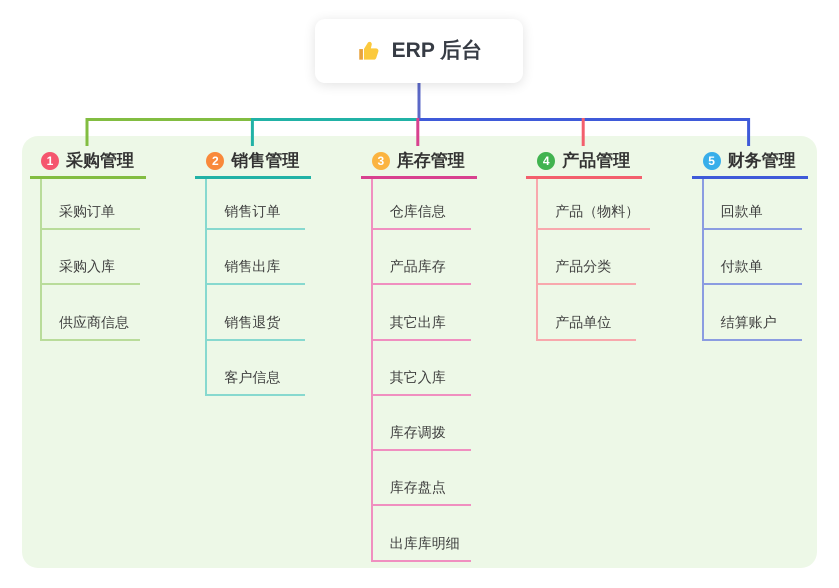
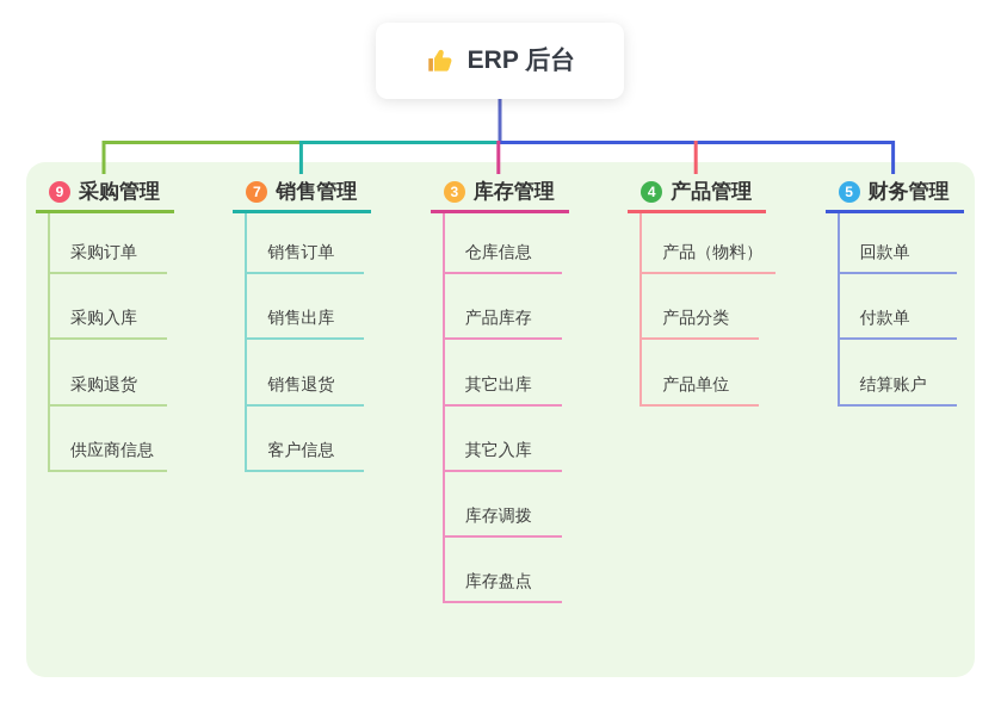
  ERP 后台
- 1
+ 9
  采购管理
  采购订单
  采购入库
+ 采购退货
  供应商信息
- 2
+ 7
  销售管理
  销售订单
  销售出库
  销售退货
  客户信息
  3
  库存管理
  仓库信息
  产品库存
  其它出库
  其它入库
  库存调拨
  库存盘点
- 出库库明细
  4
  产品管理
  产品（物料）
  产品分类
  产品单位
  5
  财务管理
  回款单
  付款单
  结算账户
